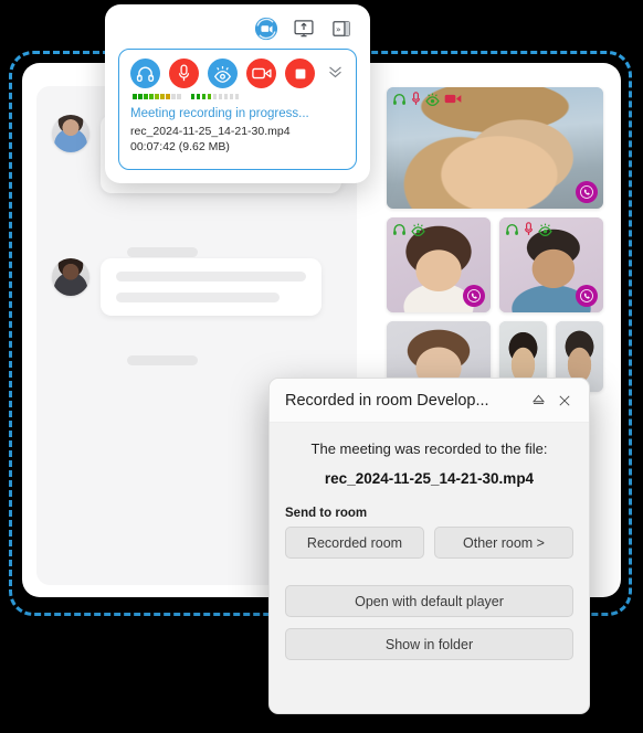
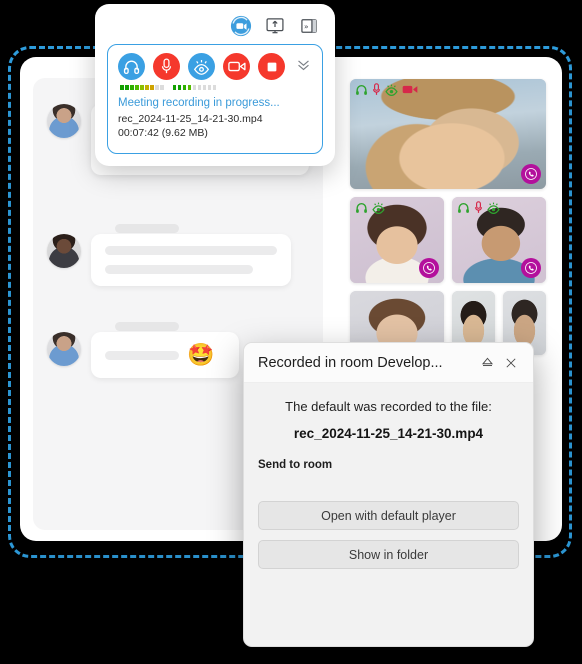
+ 🤩
  »
  Meeting recording in progress...
  rec_2024-11-25_14-21-30.mp4
  00:07:42 (9.62 MB)
  Recorded in room Develop...
- The meeting was recorded to the file:
+ The default was recorded to the file:
  rec_2024-11-25_14-21-30.mp4
  Send to room
- Recorded room
- Other room >
  Open with default player
  Show in folder
